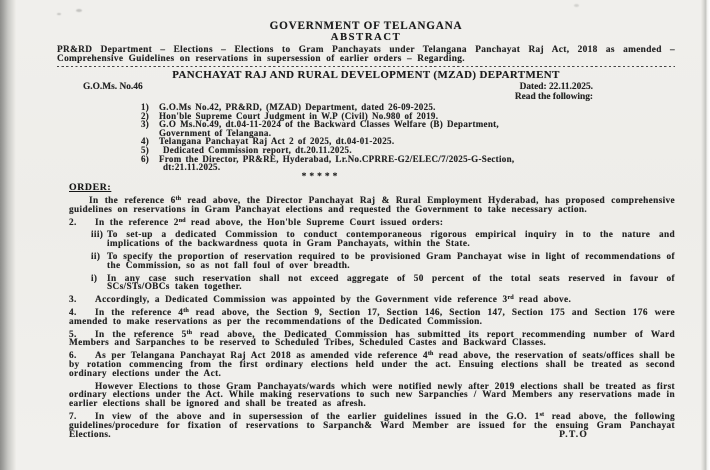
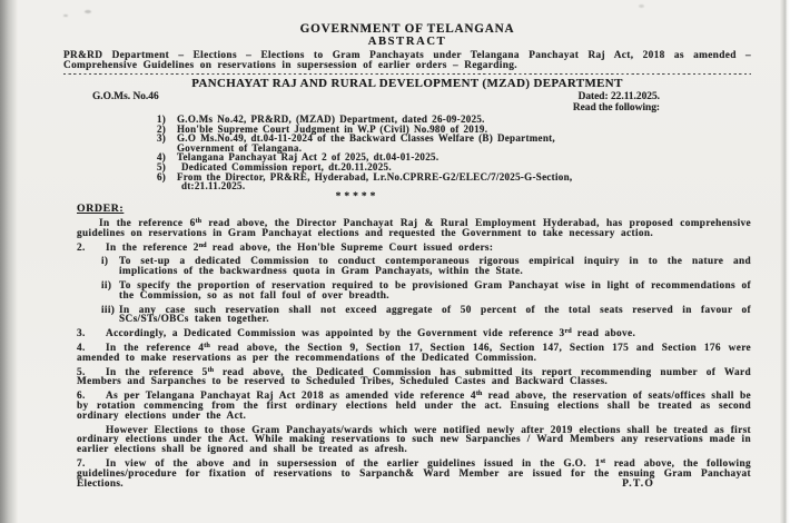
  GOVERNMENT OF TELANGANA
  ABSTRACT
  PR&RD Department – Elections – Elections to Gram Panchayats under Telangana Panchayat Raj Act, 2018 as amended – Comprehensive Guidelines on reservations in supersession of earlier orders – Regarding.
  PANCHAYAT RAJ AND RURAL DEVELOPMENT (MZAD) DEPARTMENT
  G.O.Ms. No.46
  Dated: 22.11.2025.
  Read the following:
  1)
  G.O.Ms No.42, PR&RD, (MZAD) Department, dated 26-09-2025.
  2)
  Hon'ble Supreme Court Judgment in W.P (Civil) No.980 of 2019.
  3)
  G.O Ms.No.49, dt.04-11-2024 of the Backward Classes Welfare (B) Department, Government of Telangana.
  4)
  Telangana Panchayat Raj Act 2 of 2025, dt.04-01-2025.
  5)
  Dedicated Commission report, dt.20.11.2025.
  6)
  From the Director, PR&RE, Hyderabad, Lr.No.CPRRE-G2/ELEC/7/2025-G-Section, dt:21.11.2025.
  *****
  ORDER:
  In the reference 6 read above, the Director Panchayat Raj & Rural Employment Hyderabad, has proposed comprehensive guidelines on reservations in Gram Panchayat elections and requested the Government to take necessary action.
  2. In the reference 2 read above, the Hon'ble Supreme Court issued orders:
- iii)
+ i)
  To set-up a dedicated Commission to conduct contemporaneous rigorous empirical inquiry in to the nature and implications of the backwardness quota in Gram Panchayats, within the State.
  ii)
  To specify the proportion of reservation required to be provisioned Gram Panchayat wise in light of recommendations of the Commission, so as not fall foul of over breadth.
- i)
+ iii)
  In any case such reservation shall not exceed aggregate of 50 percent of the total seats reserved in favour of SCs/STs/OBCs taken together.
  3. Accordingly, a Dedicated Commission was appointed by the Government vide reference 3 read above.
  4. In the reference 4 read above, the Section 9, Section 17, Section 146, Section 147, Section 175 and Section 176 were amended to make reservations as per the recommendations of the Dedicated Commission.
  5. In the reference 5 read above, the Dedicated Commission has submitted its report recommending number of Ward Members and Sarpanches to be reserved to Scheduled Tribes, Scheduled Castes and Backward Classes.
  6. As per Telangana Panchayat Raj Act 2018 as amended vide reference 4 read above, the reservation of seats/offices shall be by rotation commencing from the first ordinary elections held under the act. Ensuing elections shall be treated as second ordinary elections under the Act.
  However Elections to those Gram Panchayats/wards which were notified newly after 2019 elections shall be treated as first ordinary elections under the Act. While making reservations to such new Sarpanches / Ward Members any reservations made in earlier elections shall be ignored and shall be treated as afresh.
  7. In view of the above and in supersession of the earlier guidelines issued in the G.O. 1 read above, the following guidelines/procedure for fixation of reservations to Sarpanch& Ward Member are issued for the ensuing Gram Panchayat Elections.
  P.T.O
